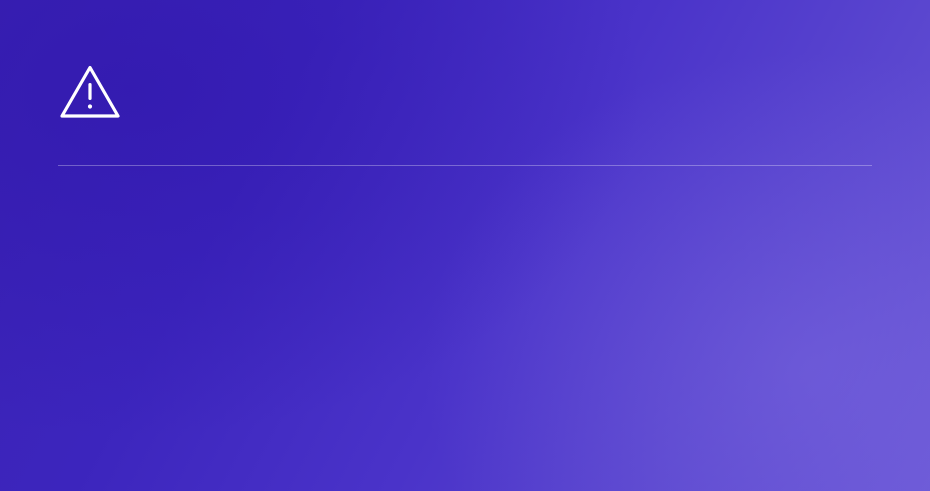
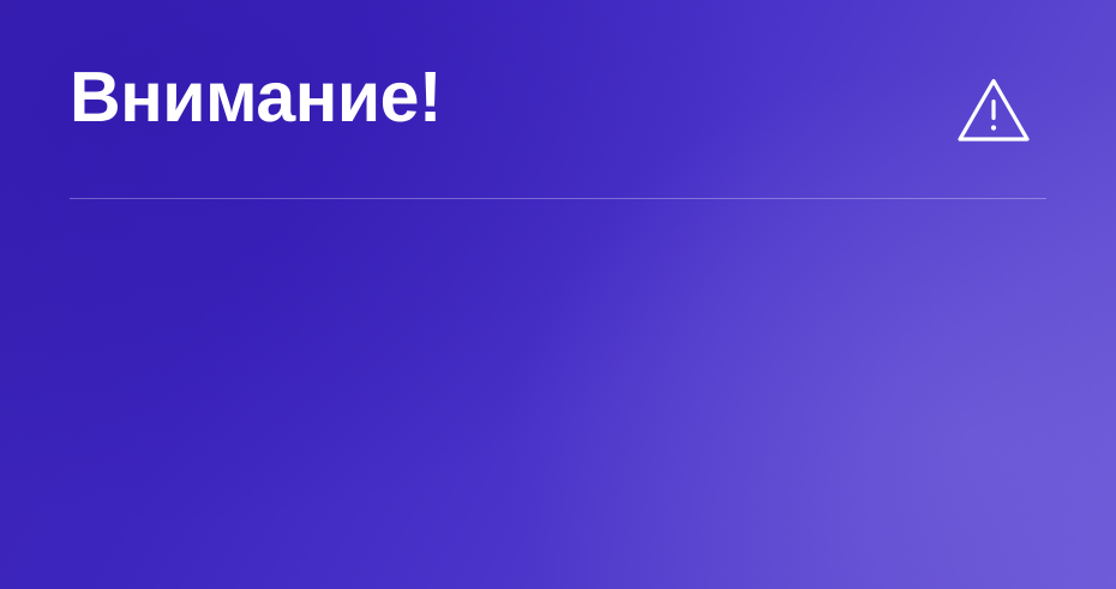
+ Внимание!
